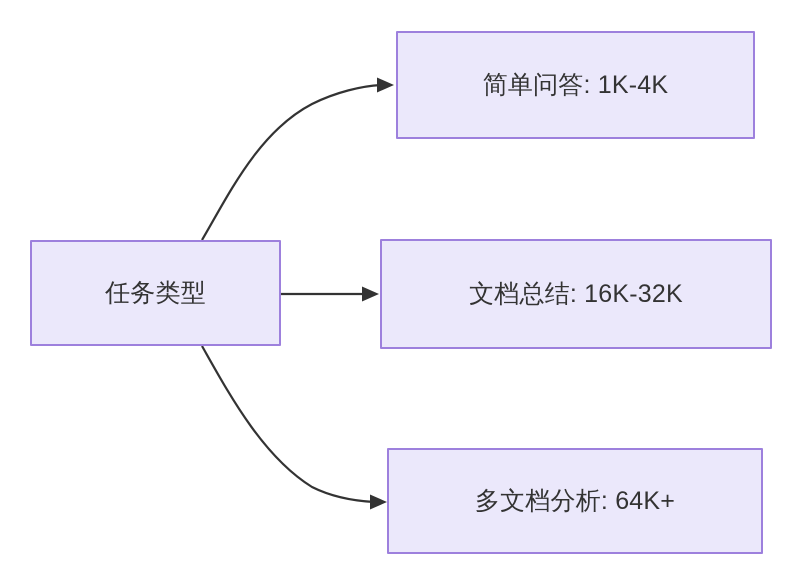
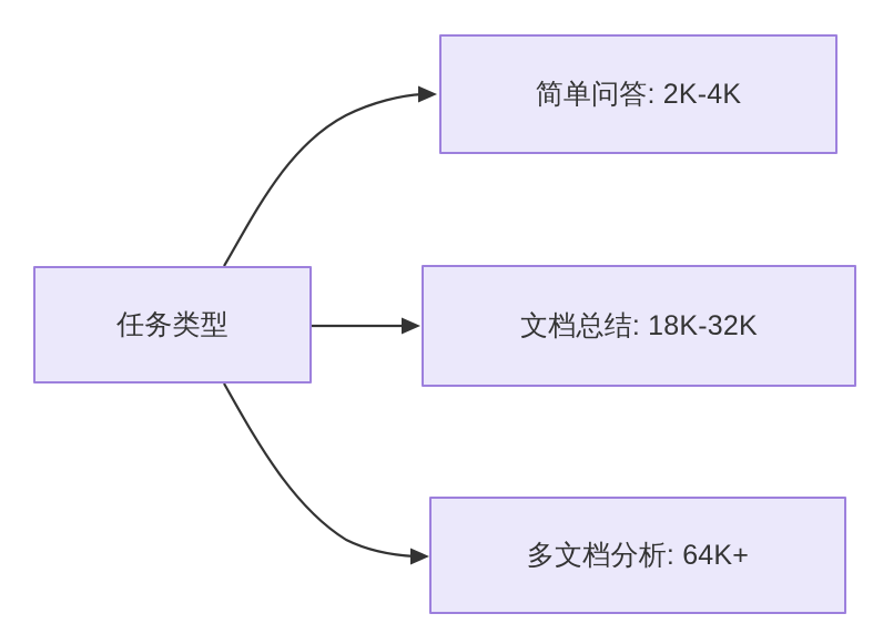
  任务类型
- 简单问答: 1K-4K
+ 简单问答: 2K-4K
- 文档总结: 16K-32K
+ 文档总结: 18K-32K
  多文档分析: 64K+
